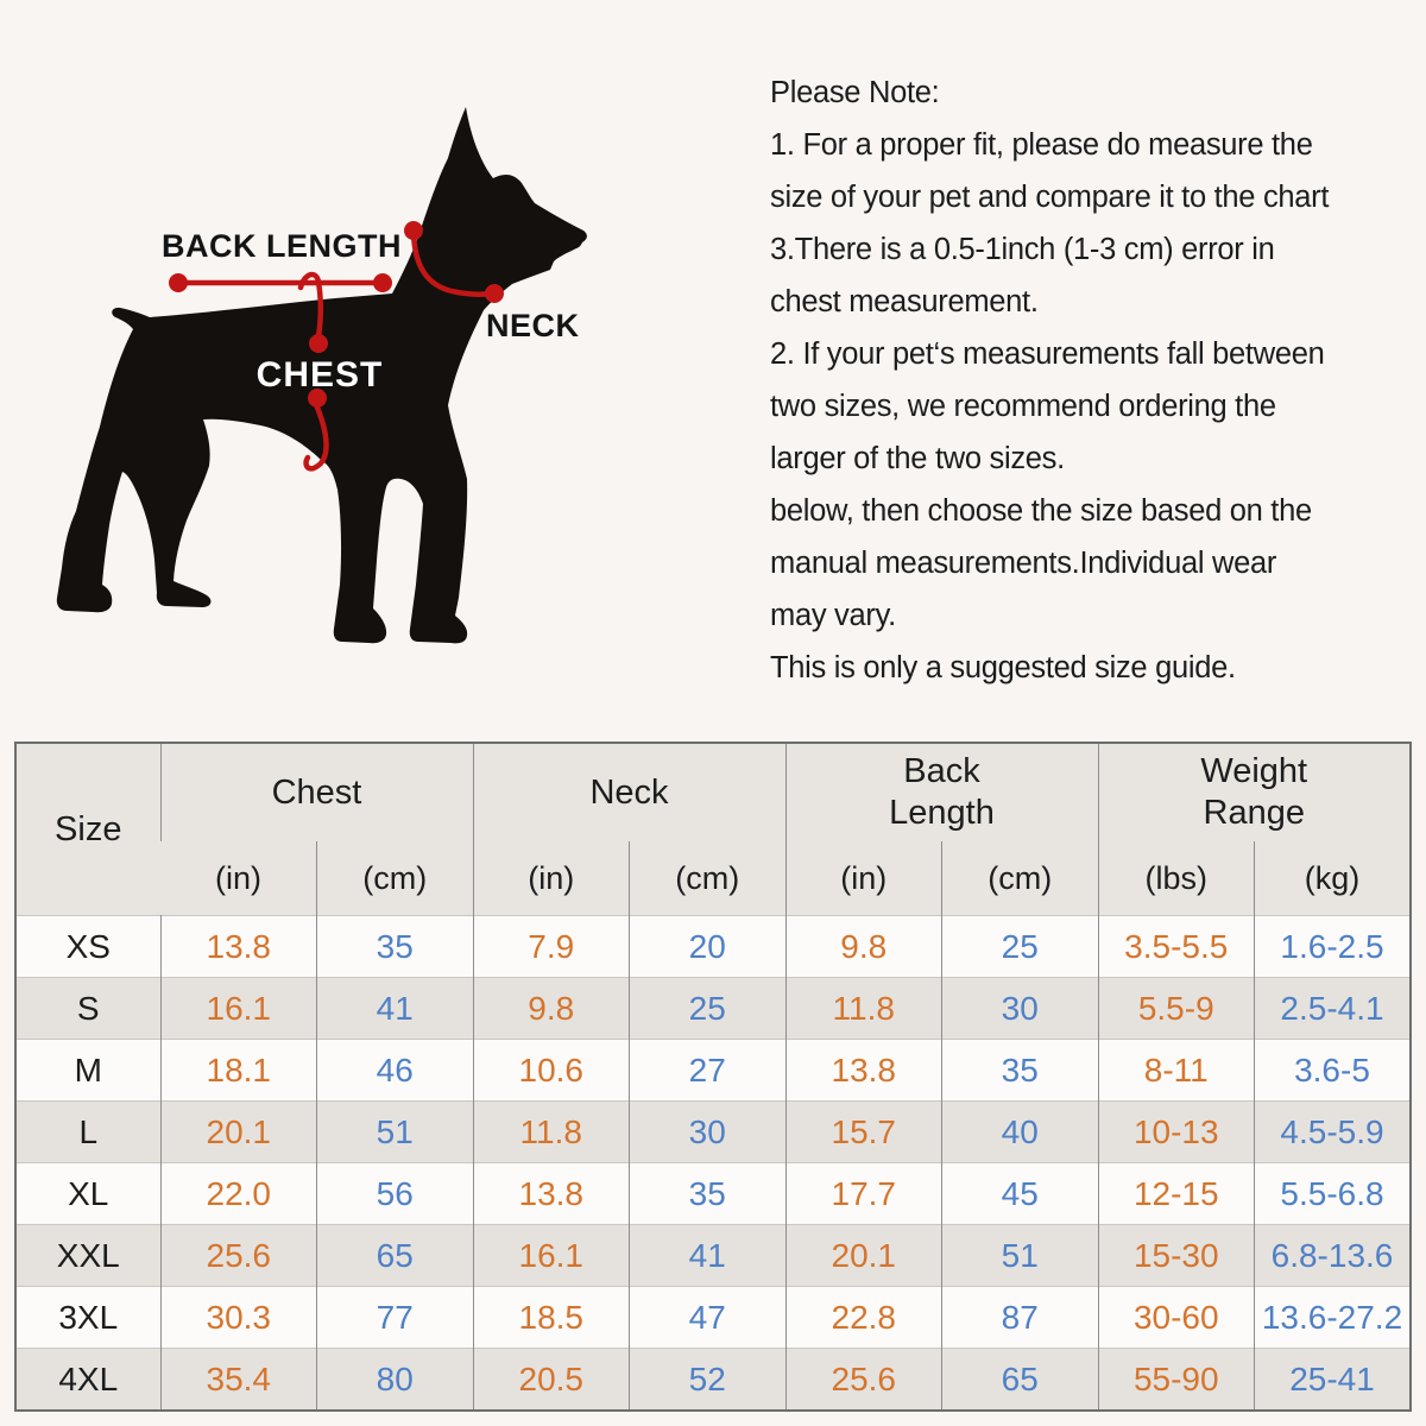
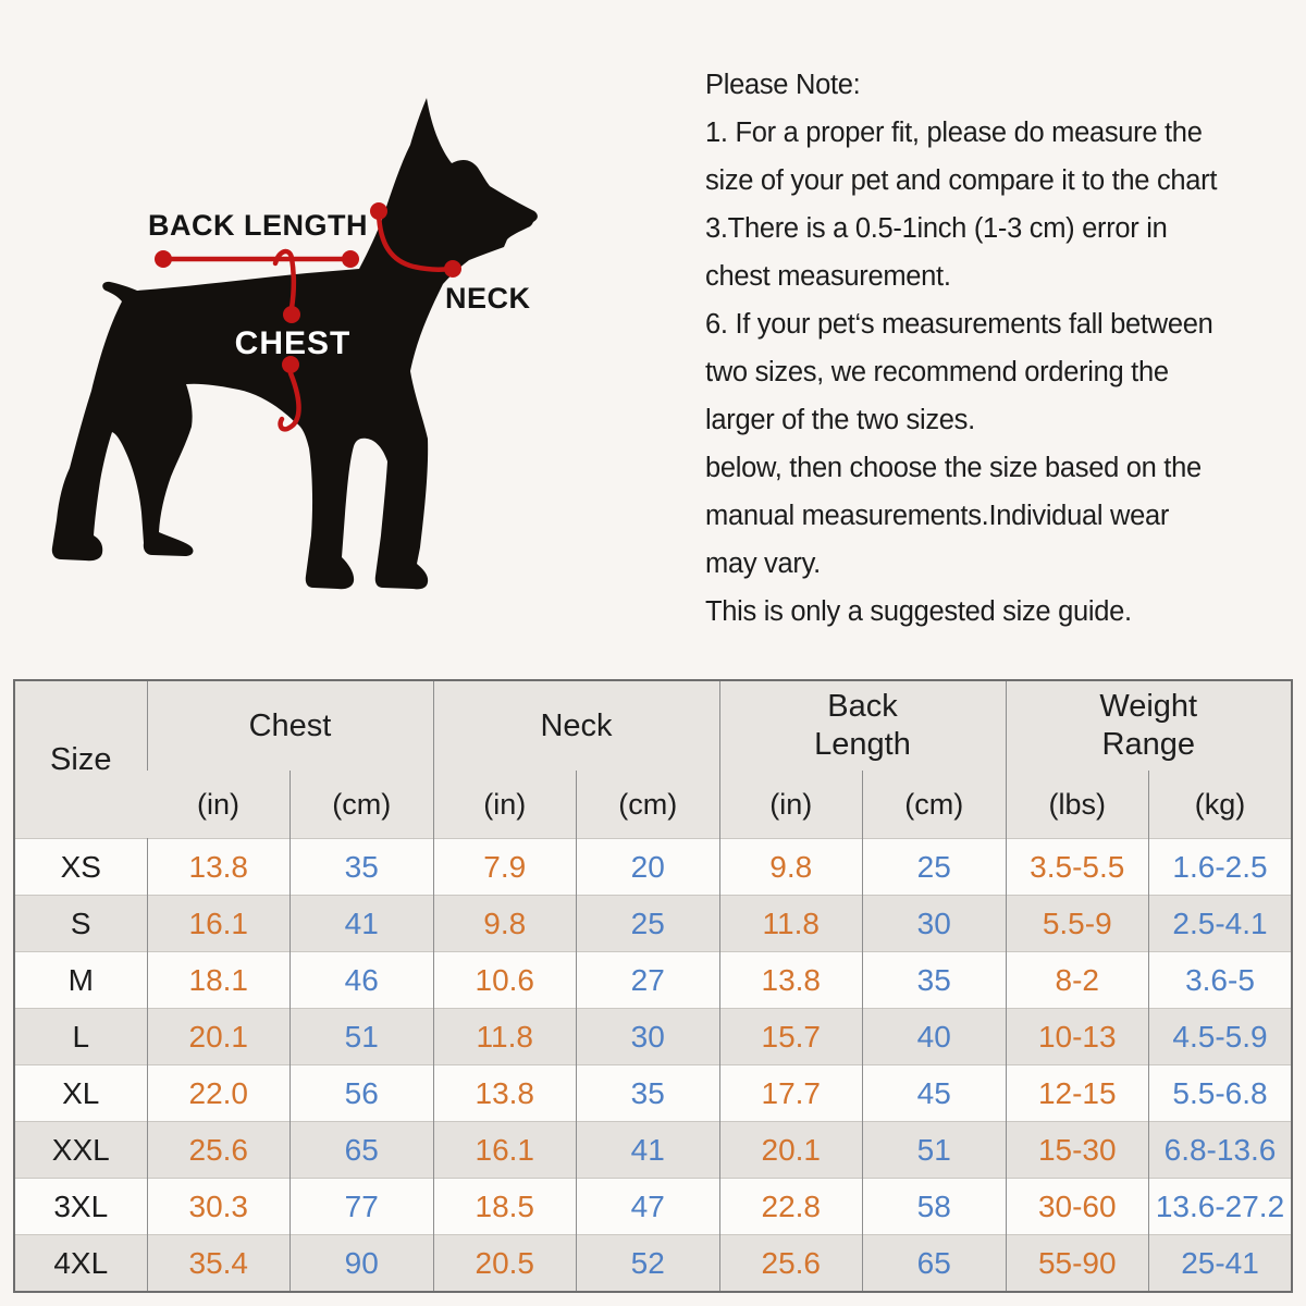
  BACK LENGTH
  NECK
  CHEST
  Please Note:
  1. For a proper fit, please do measure the
  size of your pet and compare it to the chart
  3.There is a 0.5-1inch (1-3 cm) error in
  chest measurement.
- 2. If your pet‘s measurements fall between
+ 6. If your pet‘s measurements fall between
  two sizes, we recommend ordering the
  larger of the two sizes.
  below, then choose the size based on the
  manual measurements.Individual wear
  may vary.
  This is only a suggested size guide.
  Size	Chest	Neck	Back Length	Weight Range
  (in)	(cm)	(in)	(cm)	(in)	(cm)	(lbs)	(kg)
  XS	13.8	35	7.9	20	9.8	25	3.5-5.5	1.6-2.5
  S	16.1	41	9.8	25	11.8	30	5.5-9	2.5-4.1
- M	18.1	46	10.6	27	13.8	35	8-11	3.6-5
+ M	18.1	46	10.6	27	13.8	35	8-2	3.6-5
  L	20.1	51	11.8	30	15.7	40	10-13	4.5-5.9
  XL	22.0	56	13.8	35	17.7	45	12-15	5.5-6.8
  XXL	25.6	65	16.1	41	20.1	51	15-30	6.8-13.6
- 3XL	30.3	77	18.5	47	22.8	87	30-60	13.6-27.2
+ 3XL	30.3	77	18.5	47	22.8	58	30-60	13.6-27.2
- 4XL	35.4	80	20.5	52	25.6	65	55-90	25-41
+ 4XL	35.4	90	20.5	52	25.6	65	55-90	25-41
